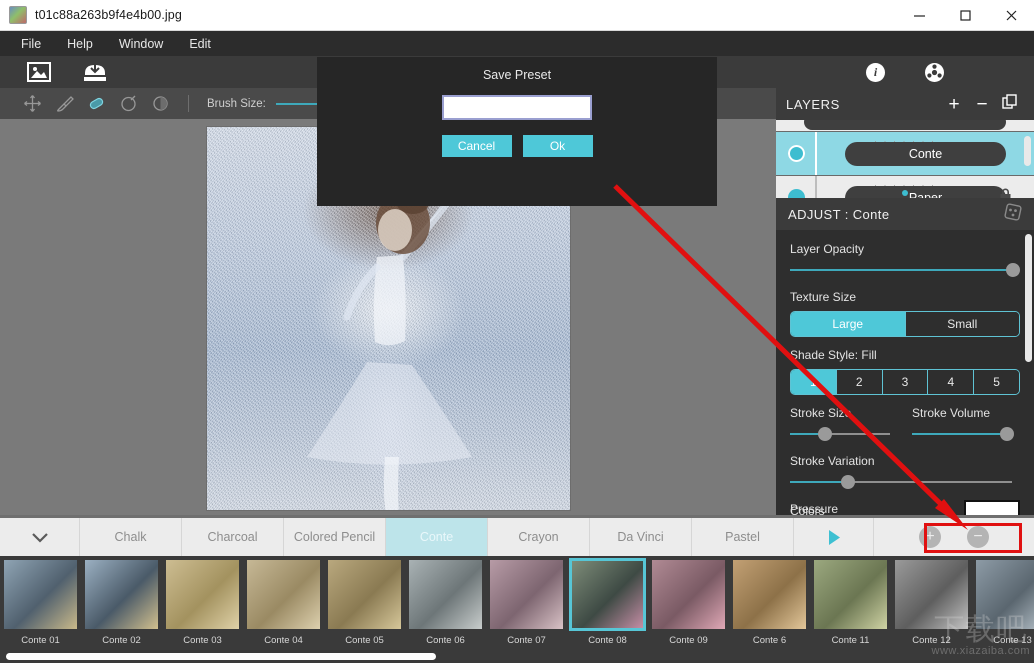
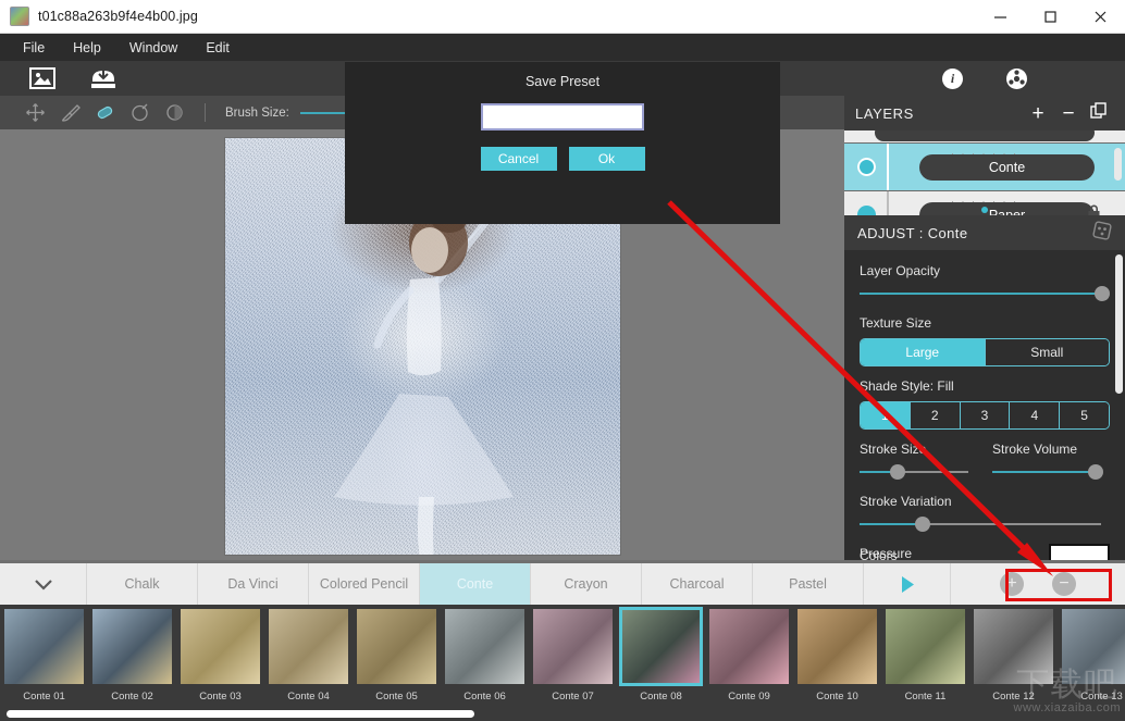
  t01c88a263b9f4e4b00.jpg
  File
  Help
  Window
  Edit
  i
  Brush Size:
  LAYERS
  +
  −
  · · · · · · ·
  Conte
  · · · · · · ·
  Paper
  ADJUST : Conte
  Layer Opacity
  Texture Size
  Large
  Small
  Shade Style: Fill
  2
  3
  4
  5
  Stroke Siz
  Stroke Volume
  Stroke Variation
  Pressure
  Colors
  Chalk
- Charcoal
+ Da Vinci
  Colored Pencil
  Conte
  Crayon
- Da Vinci
+ Charcoal
  Pastel
  +
  −
  Conte 01
  Conte 02
  Conte 03
  Conte 04
  Conte 05
  Conte 06
  Conte 07
  Conte 08
  Conte 09
- Conte 6
+ Conte 10
  Conte 11
  Conte 12
  Conte 13
  下载吧
  www.xiazaiba.com
  Save Preset
  Cancel
  Ok
